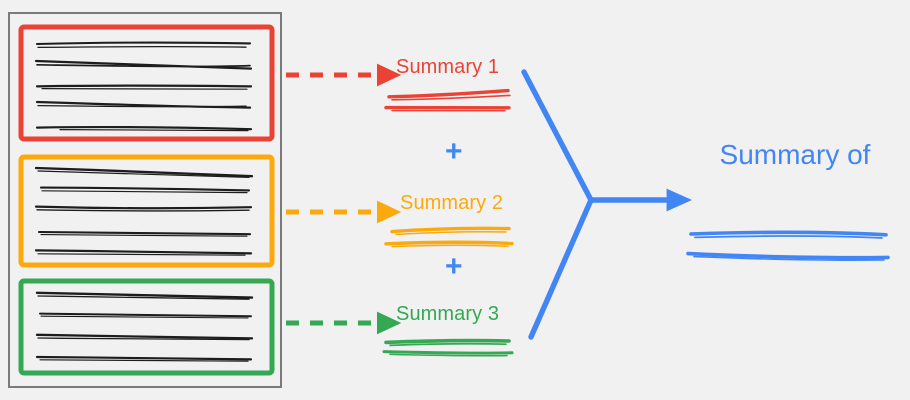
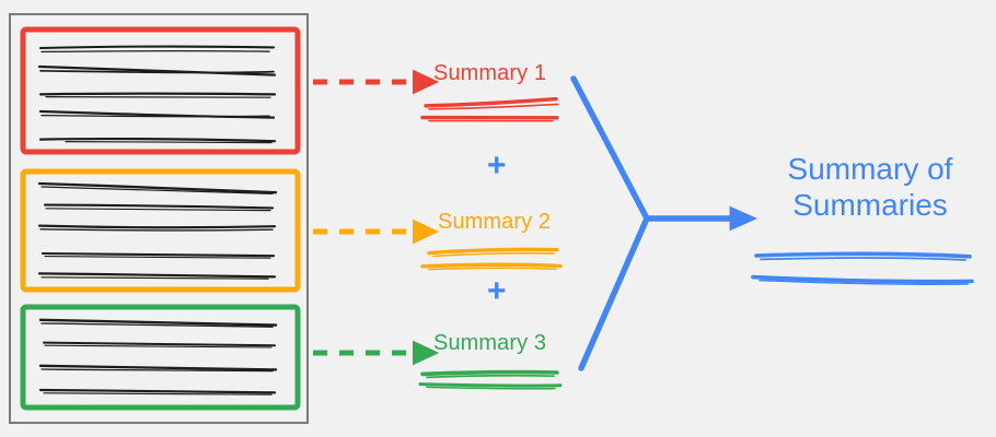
  Summary 1
  Summary 2
  Summary 3
  +
  +
  Summary of
+ Summaries
